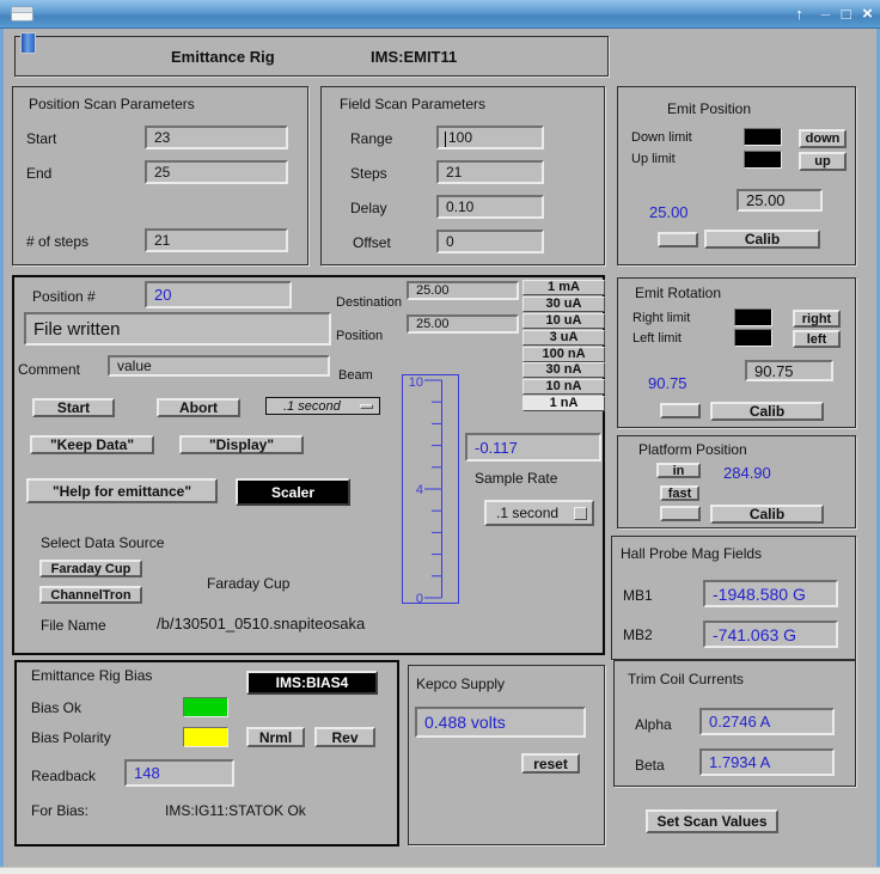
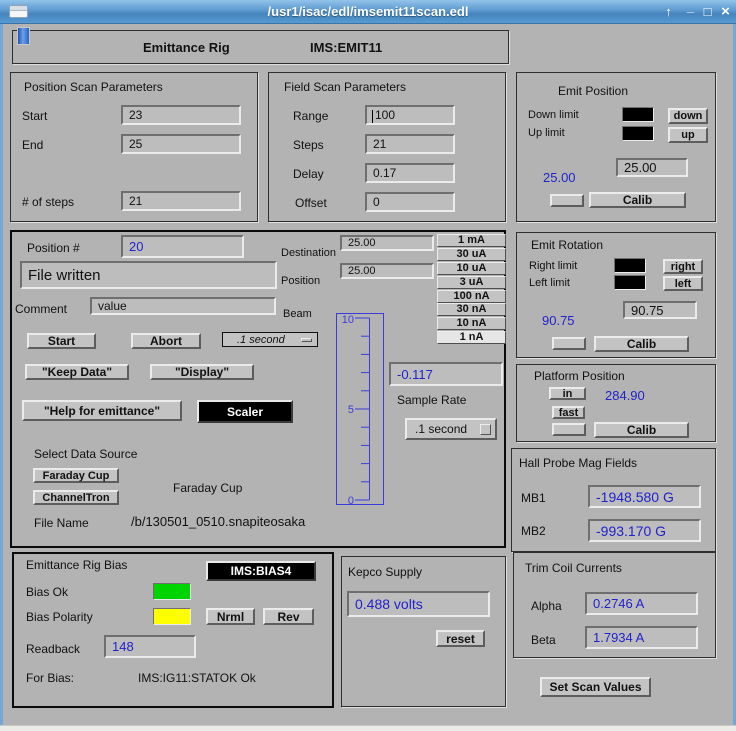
+ /usr1/isac/edl/imsemit11scan.edl
  ↑
  _
  □
  ×
  Emittance Rig
  IMS:EMIT11
  Position Scan Parameters
  Start
  23
  End
  25
  # of steps
  21
  Field Scan Parameters
  Range
  100
  Steps
  21
  Delay
- 0.10
+ 0.17
  Offset
  0
  Emit Position
  Down limit
  down
  Up limit
  up
  25.00
  25.00
  Calib
  Position #
  20
  File written
  Comment
  value
  Destination
  25.00
  Position
  25.00
  Beam
  1 mA
  30 uA
  10 uA
  3 uA
  100 nA
  30 nA
  10 nA
  1 nA
  Start
  Abort
  .1 second
  "Keep Data"
  "Display"
  "Help for emittance"
  Scaler
  10
- 4
+ 5
  0
  -0.117
  Sample Rate
  .1 second
  Select Data Source
  Faraday Cup
  ChannelTron
  Faraday Cup
  File Name
  /b/130501_0510.snapiteosaka
  Emit Rotation
  Right limit
  right
  Left limit
  left
  90.75
  90.75
  Calib
  Platform Position
  in
  284.90
  fast
  Calib
  Hall Probe Mag Fields
  MB1
  -1948.580 G
  MB2
- -741.063 G
+ -993.170 G
  Emittance Rig Bias
  IMS:BIAS4
  Bias Ok
  Bias Polarity
  Nrml
  Rev
  Readback
  148
  For Bias:
  IMS:IG11:STATOK Ok
  Kepco Supply
  0.488 volts
  reset
  Trim Coil Currents
  Alpha
  0.2746 A
  Beta
  1.7934 A
  Set Scan Values
